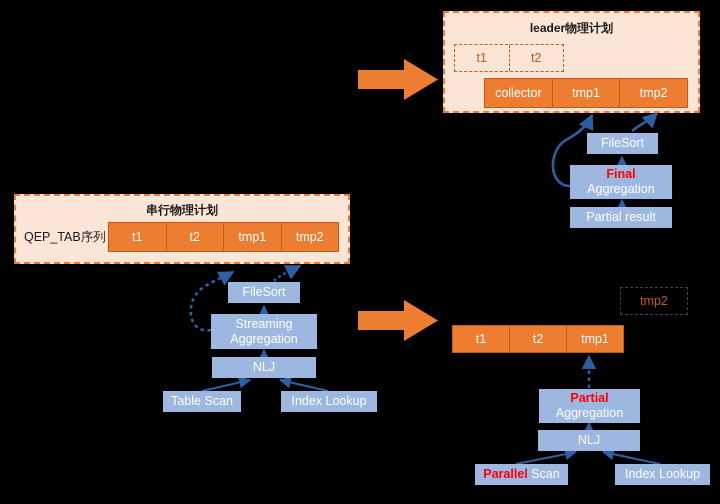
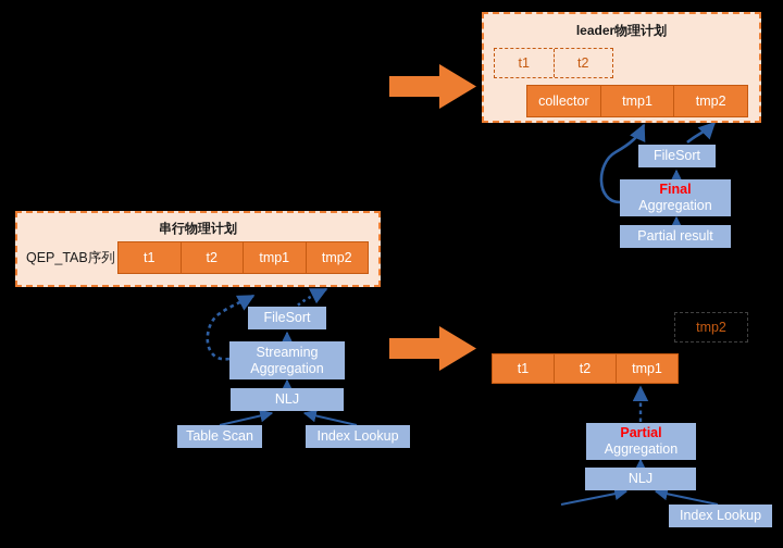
  串行物理计划
  QEP_TAB序列
  t1
  t2
  tmp1
  tmp2
  leader物理计划
  t1
  t2
  collector
  tmp1
  tmp2
  tmp2
  t1
  t2
  tmp1
  FileSort
  Streaming
  Aggregation
  NLJ
  Table Scan
  Index Lookup
  FileSort
  Final
  Aggregation
  Partial result
  Partial
  Aggregation
  NLJ
- Parallel
- Scan
  Index Lookup
